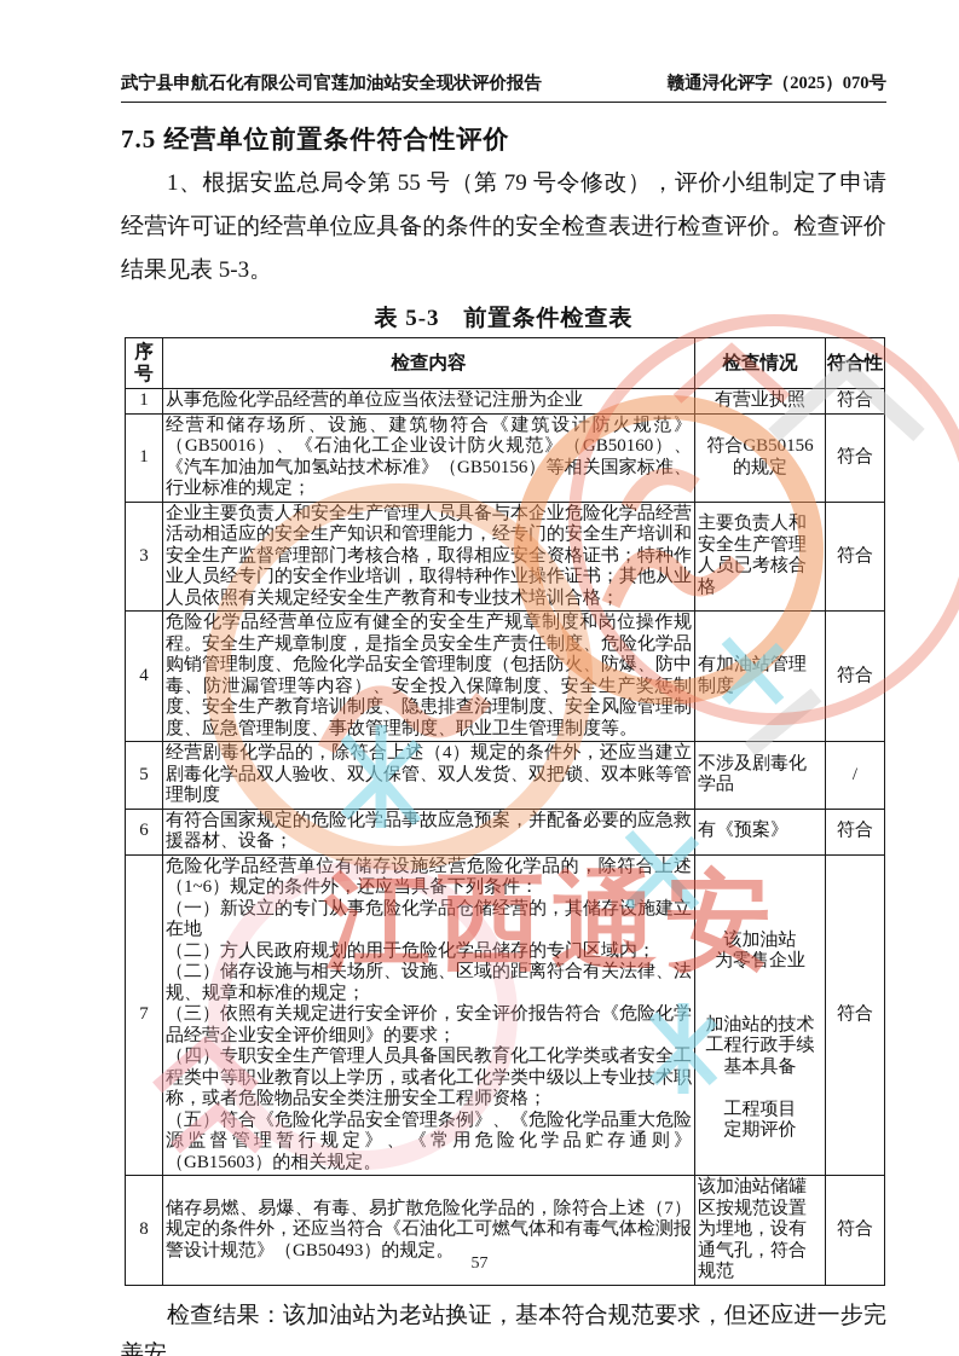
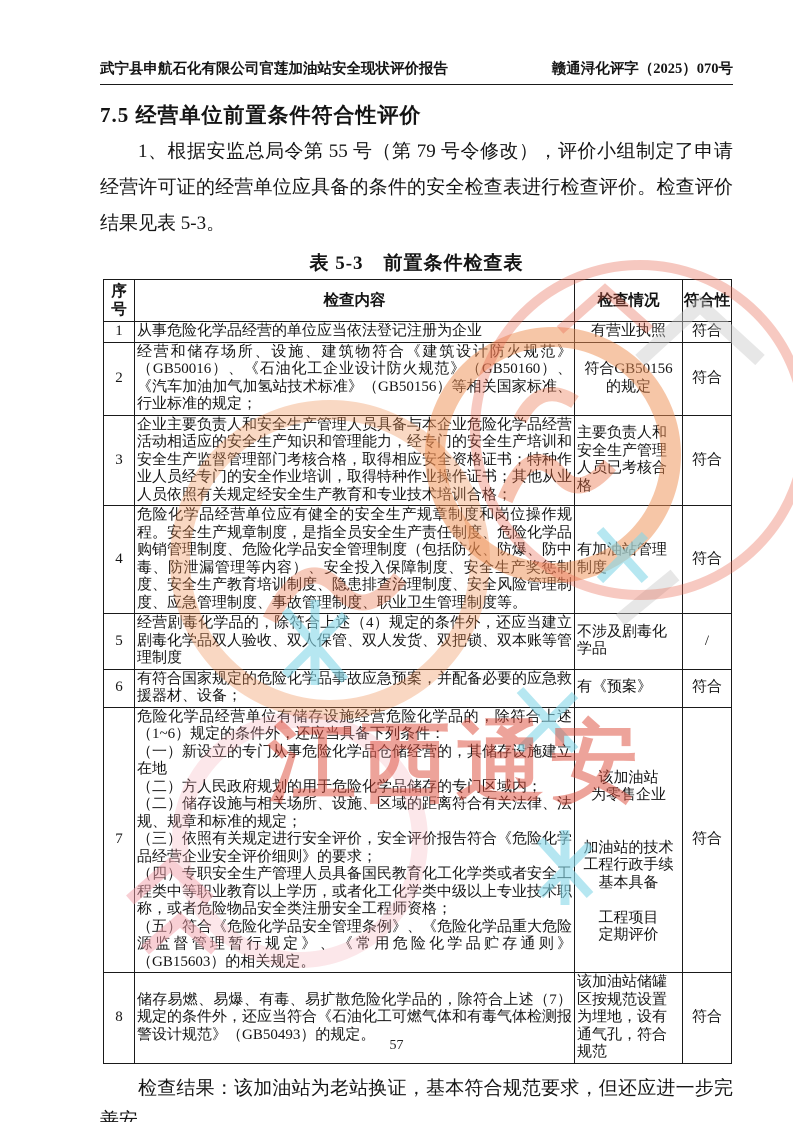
  武宁县申航石化有限公司官莲加油站安全现状评价报告
  赣通浔化评字（2025）070号
  7.5 经营单位前置条件符合性评价
  1、根据安监总局令第 55 号（第 79 号令修改），评价小组制定了申请经营许可证的经营单位应具备的条件的安全检查表进行检查评价。检查评价结果见表 5-3。
  表 5-3 前置条件检查表
  序号	检查内容	检查情况	符合性
  1	从事危险化学品经营的单位应当依法登记注册为企业	有营业执照	符合
- 1	经营和储存场所、设施、建筑物符合《建筑设计防火规范》（GB50016）、《石油化工企业设计防火规范》（GB50160）、《汽车加油加气加氢站技术标准》（GB50156）等相关国家标准、行业标准的规定；	符合GB50156的规定	符合
+ 2	经营和储存场所、设施、建筑物符合《建筑设计防火规范》（GB50016）、《石油化工企业设计防火规范》（GB50160）、《汽车加油加气加氢站技术标准》（GB50156）等相关国家标准、行业标准的规定；	符合GB50156的规定	符合
  3	企业主要负责人和安全生产管理人员具备与本企业危险化学品经营活动相适应的安全生产知识和管理能力，经专门的安全生产培训和安全生产监督管理部门考核合格，取得相应安全资格证书；特种作业人员经专门的安全作业培训，取得特种作业操作证书；其他从业人员依照有关规定经安全生产教育和专业技术培训合格；	主要负责人和安全生产管理人员已考核合格	符合
  4	危险化学品经营单位应有健全的安全生产规章制度和岗位操作规程。安全生产规章制度，是指全员安全生产责任制度、危险化学品购销管理制度、危险化学品安全管理制度（包括防火、防爆、防中毒、防泄漏管理等内容）、安全投入保障制度、安全生产奖惩制度、安全生产教育培训制度、隐患排查治理制度、安全风险管理制度、应急管理制度、事故管理制度、职业卫生管理制度等。	有加油站管理制度	符合
  5	经营剧毒化学品的，除符合上述（4）规定的条件外，还应当建立剧毒化学品双人验收、双人保管、双人发货、双把锁、双本账等管理制度	不涉及剧毒化学品	/
  6	有符合国家规定的危险化学品事故应急预案，并配备必要的应急救援器材、设备；	有《预案》	符合
  7	危险化学品经营单位有储存设施经营危险化学品的，除符合上述（1~6）规定的条件外，还应当具备下列条件： （一）新设立的专门从事危险化学品仓储经营的，其储存设施建立在地 （二）方人民政府规划的用于危险化学品储存的专门区域内； （二）储存设施与相关场所、设施、区域的距离符合有关法律、法规、规章和标准的规定； （三）依照有关规定进行安全评价，安全评价报告符合《危险化学品经营企业安全评价细则》的要求； （四）专职安全生产管理人员具备国民教育化工化学类或者安全工程类中等职业教育以上学历，或者化工化学类中级以上专业技术职称，或者危险物品安全类注册安全工程师资格； （五）符合《危险化学品安全管理条例》、《危险化学品重大危险源监督管理暂行规定》、《常用危险化学品贮存通则》（GB15603）的相关规定。	该加油站 为零售企业 加油站的技术工程行政手续基本具备 工程项目 定期评价	符合
  8	储存易燃、易爆、有毒、易扩散危险化学品的，除符合上述（7）规定的条件外，还应当符合《石油化工可燃气体和有毒气体检测报警设计规范》（GB50493）的规定。	该加油站储罐区按规范设置为埋地，设有通气孔，符合规范	符合
  检查结果：该加油站为老站换证，基本符合规范要求，但还应进一步完善安
  57
  江西通安
